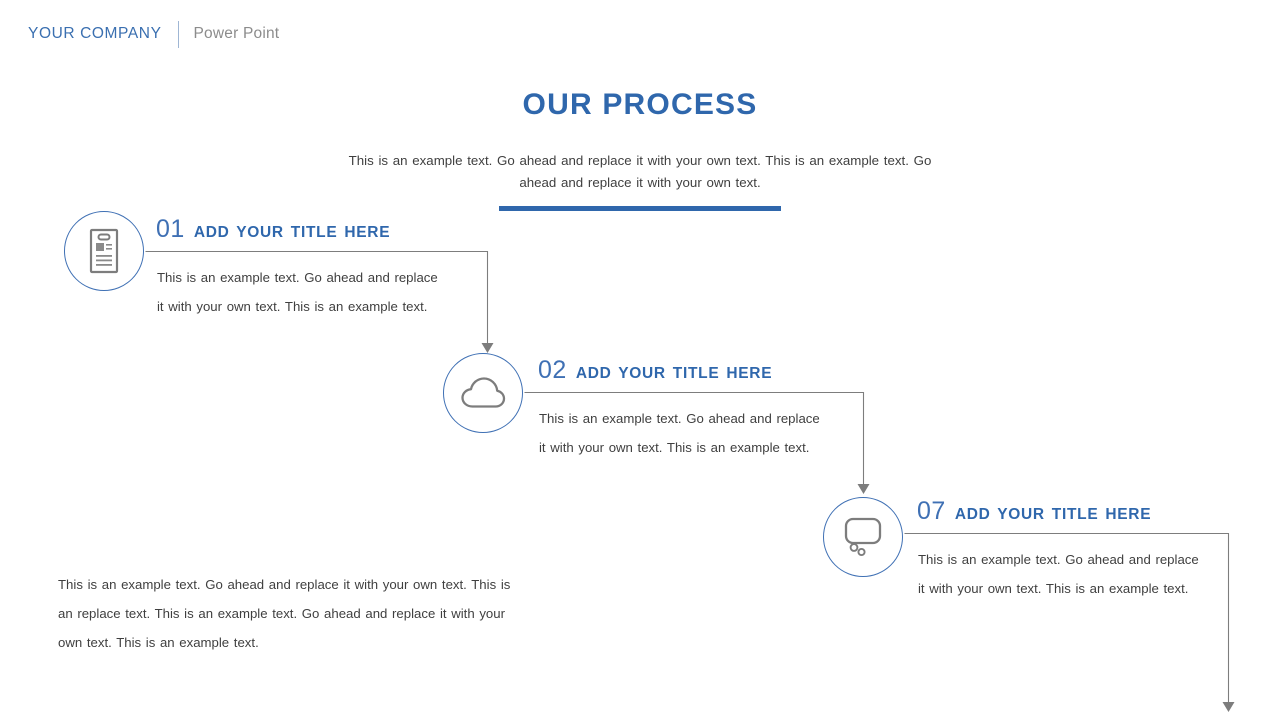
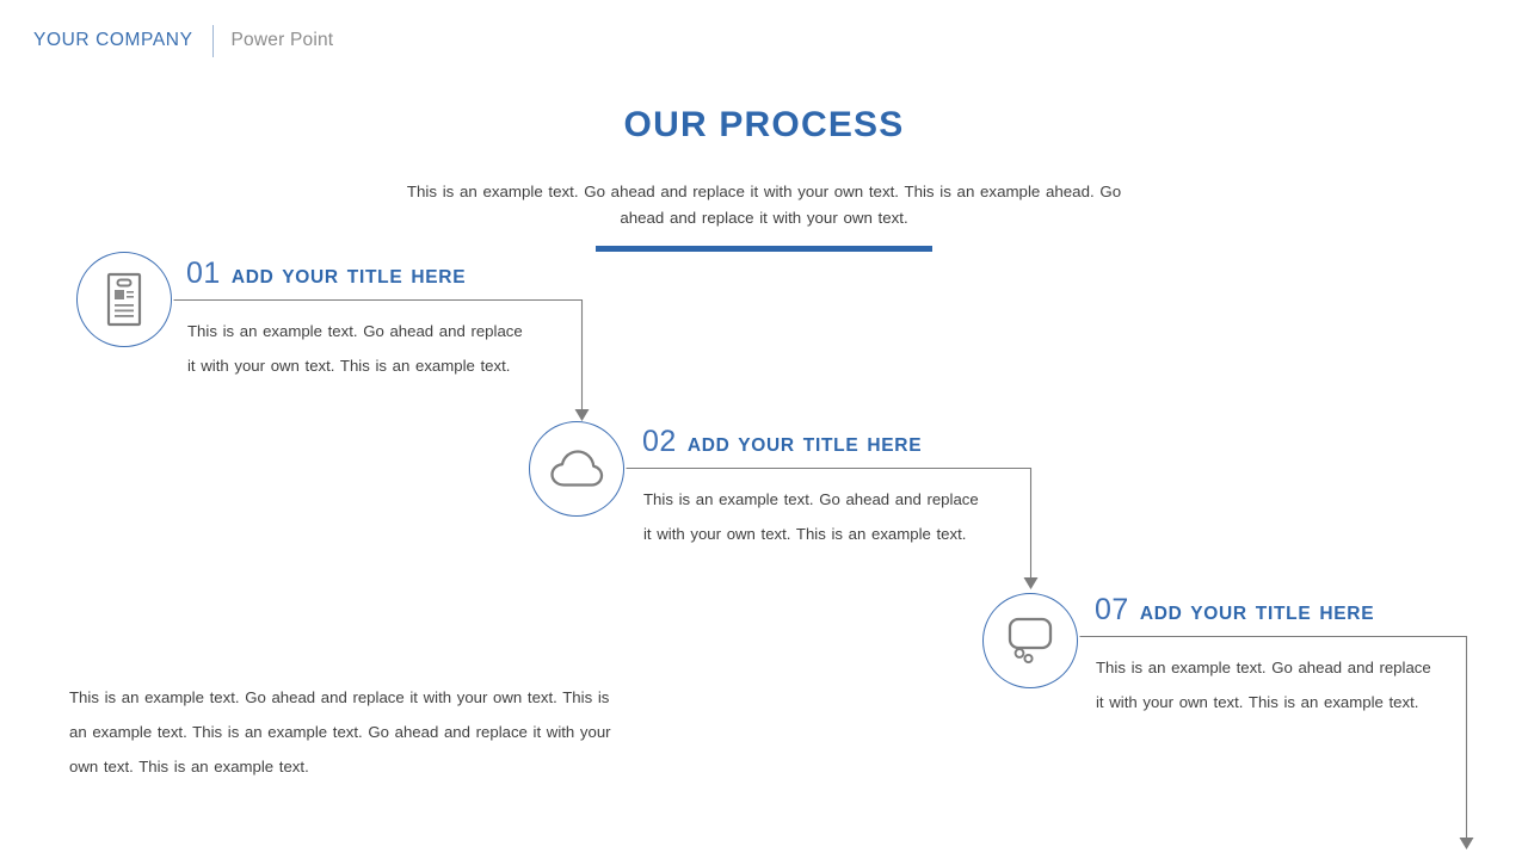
  YOUR COMPANY
  Power Point
  OUR PROCESS
- This is an example text. Go ahead and replace it with your own text. This is an example text. Go ahead and replace it with your own text.
+ This is an example text. Go ahead and replace it with your own text. This is an example ahead. Go ahead and replace it with your own text.
  01
  ADD YOUR TITLE HERE
  This is an example text. Go ahead and replace it with your own text. This is an example text.
  02
  ADD YOUR TITLE HERE
  This is an example text. Go ahead and replace it with your own text. This is an example text.
  07
  ADD YOUR TITLE HERE
  This is an example text. Go ahead and replace it with your own text. This is an example text.
- This is an example text. Go ahead and replace it with your own text. This is an replace text. This is an example text. Go ahead and replace it with your own text. This is an example text.
+ This is an example text. Go ahead and replace it with your own text. This is an example text. This is an example text. Go ahead and replace it with your own text. This is an example text.
